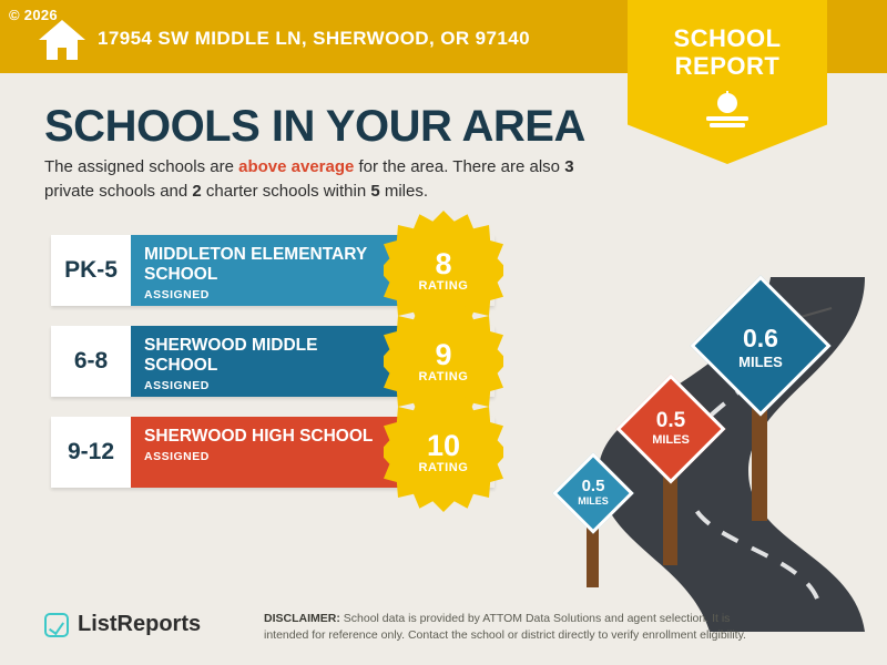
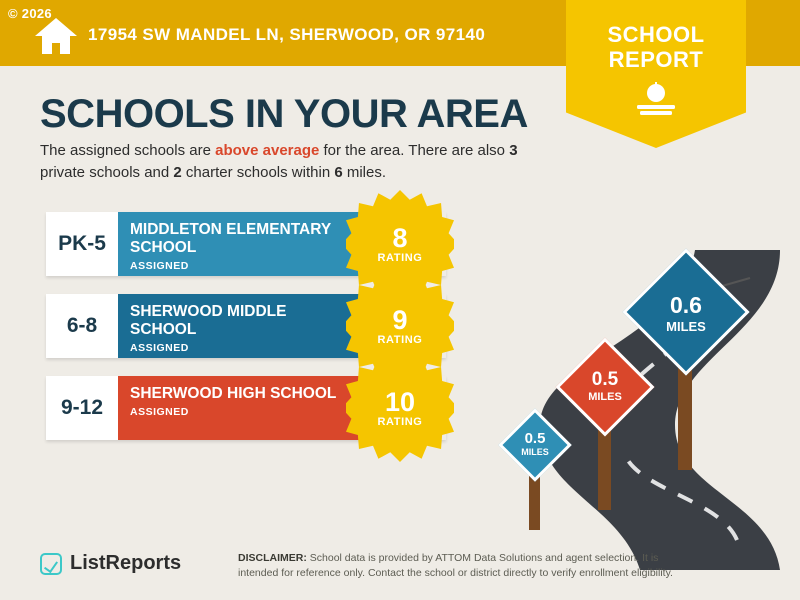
  © 2026
- 17954 SW MIDDLE LN, SHERWOOD, OR 97140
+ 17954 SW MANDEL LN, SHERWOOD, OR 97140
  SCHOOL
  REPORT
  SCHOOLS IN YOUR AREA
- The assigned schools are above average for the area. There are also 3 private schools and 2 charter schools within 5 miles.
+ The assigned schools are above average for the area. There are also 3 private schools and 2 charter schools within 6 miles.
  PK-5
  MIDDLETON ELEMENTARY SCHOOL
  ASSIGNED
  8
  RATING
  6-8
  SHERWOOD MIDDLE SCHOOL
  ASSIGNED
  9
  RATING
  9-12
  SHERWOOD HIGH SCHOOL
  ASSIGNED
  10
  RATING
  0.5
  MILES
  0.5
  MILES
  0.6
  MILES
  ListReports
  DISCLAIMER: School data is provided by ATTOM Data Solutions and agent selection. It is intended for reference only. Contact the school or district directly to verify enrollment eligibility.
